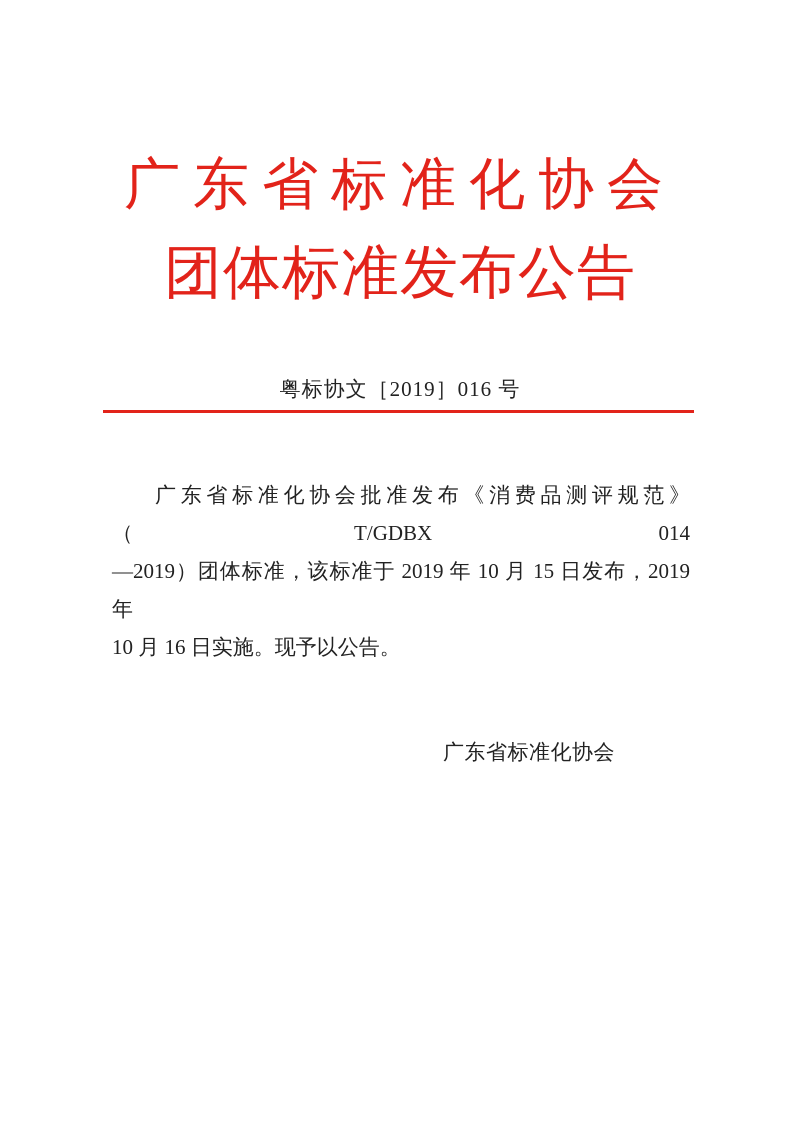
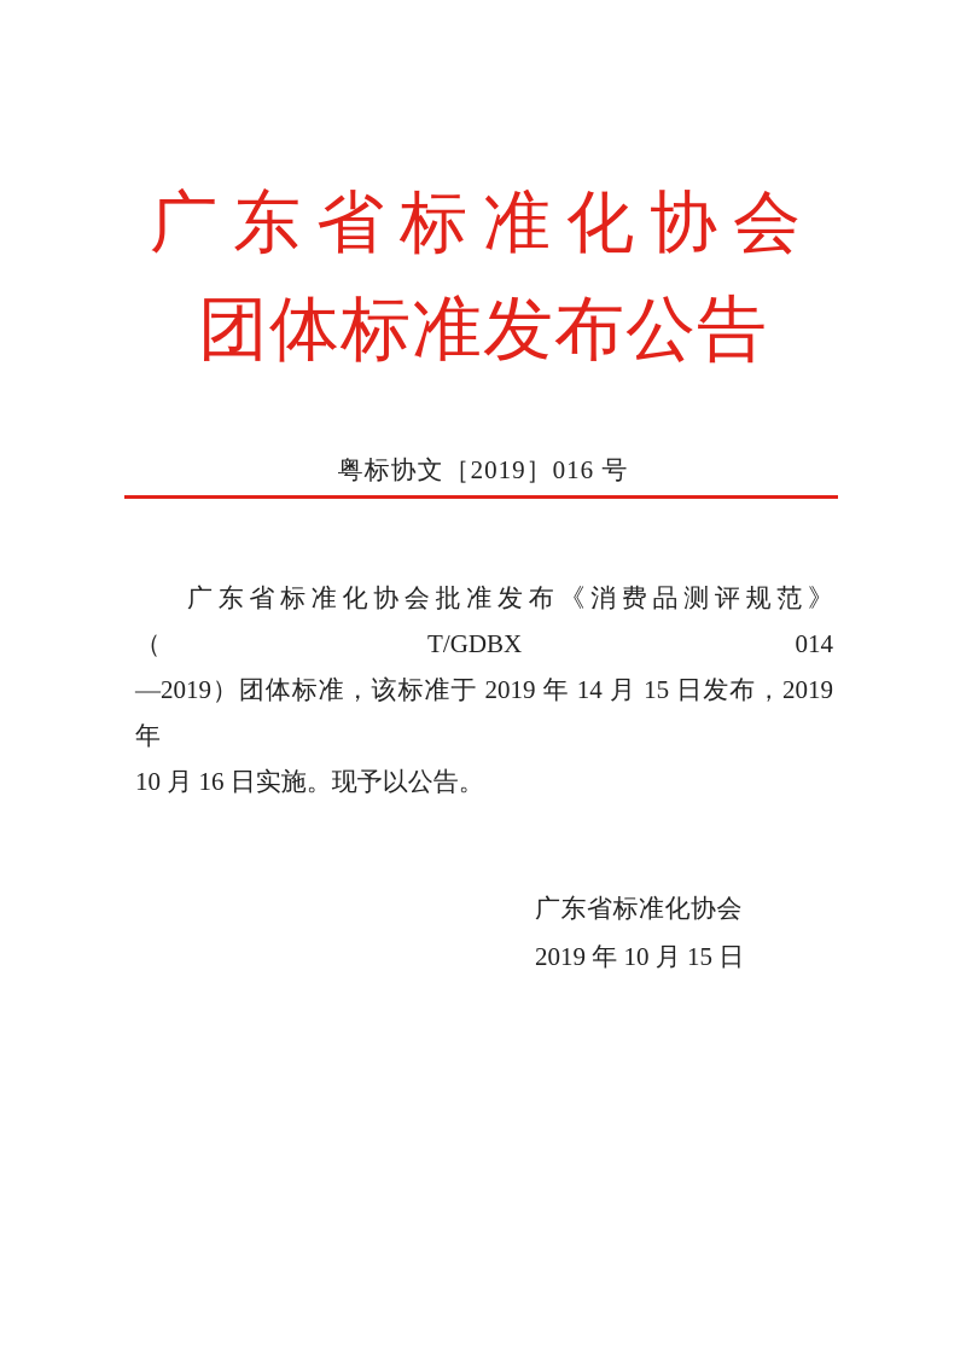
  广东省标准化协会
  团体标准发布公告
  粤标协文［2019］016 号
  广东省标准化协会批准发布《消费品测评规范》（T/GDBX 014
- —2019）团体标准，该标准于 2019 年 10 月 15 日发布，2019 年
+ —2019）团体标准，该标准于 2019 年 14 月 15 日发布，2019 年
  10 月 16 日实施。现予以公告。
  广东省标准化协会
+ 2019 年 10 月 15 日
